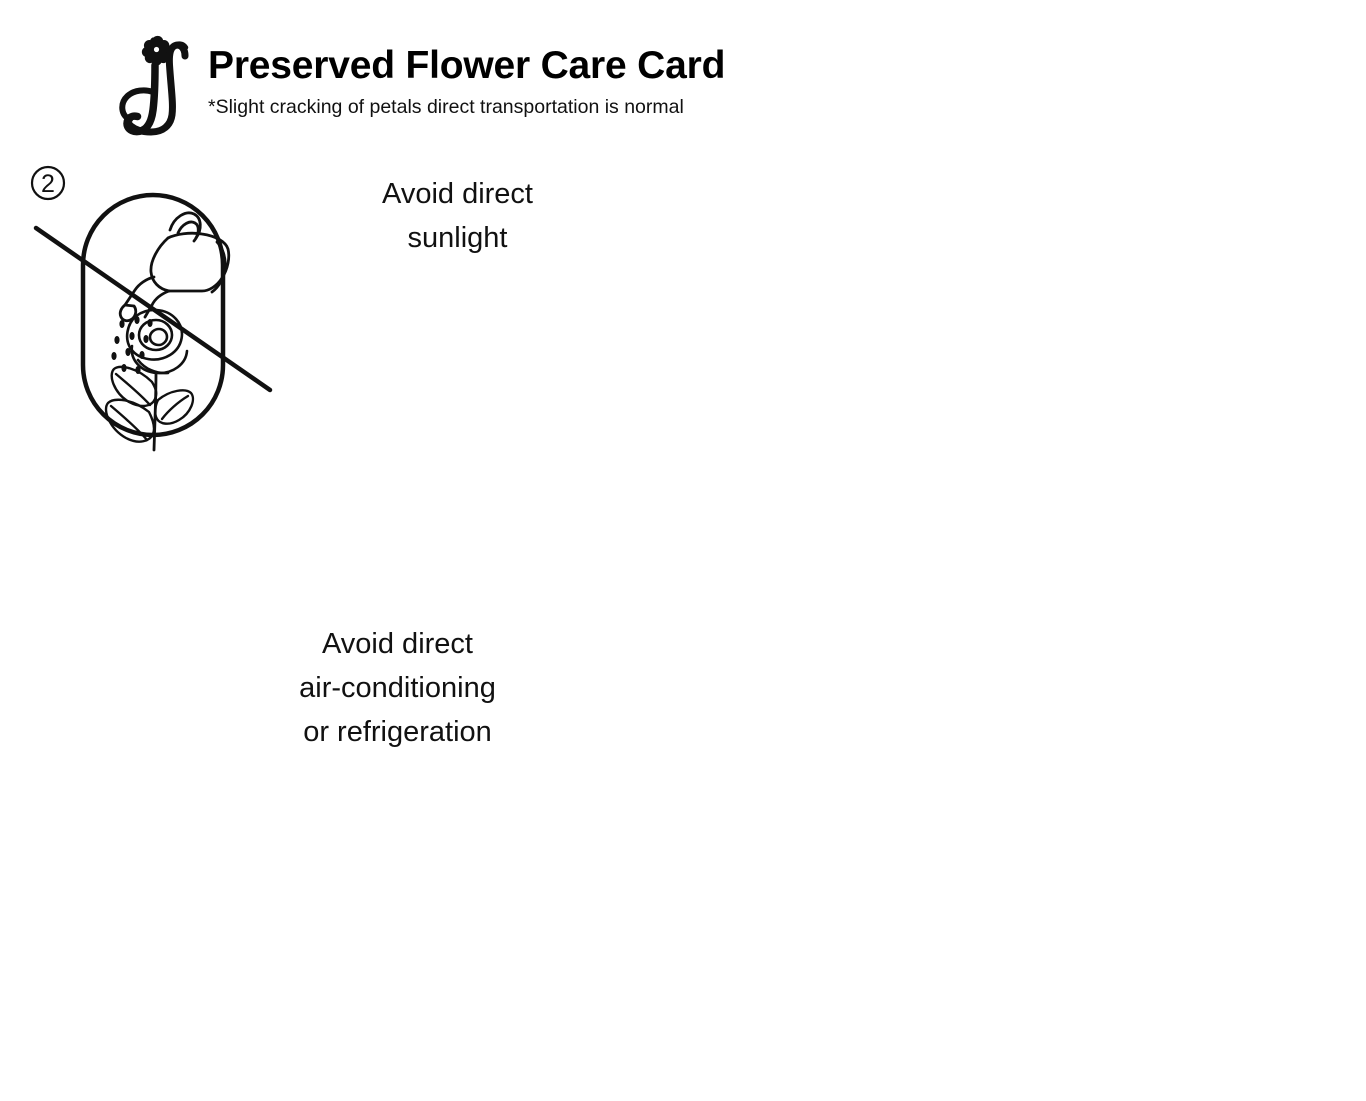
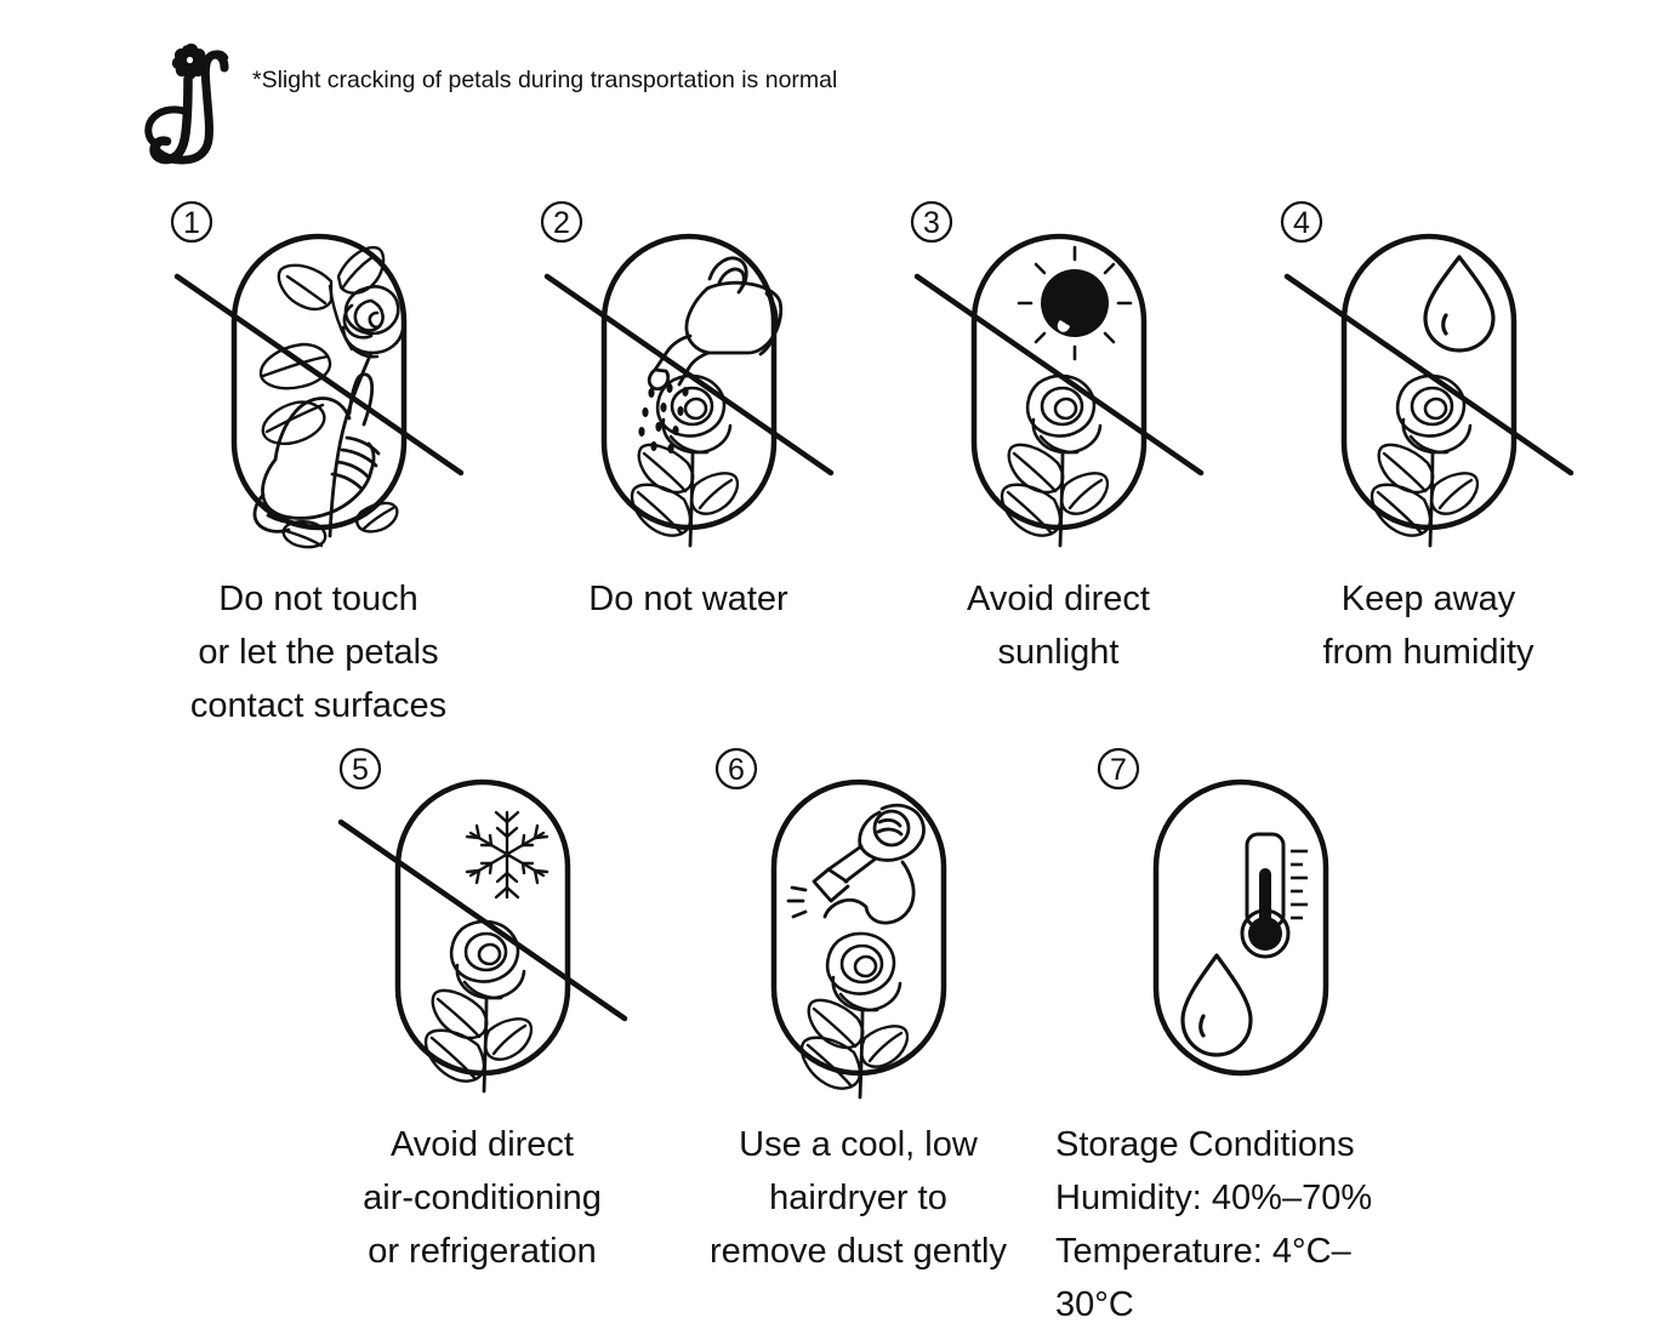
- Preserved Flower Care Card
- *Slight cracking of petals direct transportation is normal
+ *Slight cracking of petals during transportation is normal
+ 1
+ Do not touch
+ or let the petals
+ contact surfaces
  2
+ Do not water
+ 3
  Avoid direct
  sunlight
+ 4
+ Keep away
+ from humidity
+ 5
  Avoid direct
  air-conditioning
  or refrigeration
+ 6
+ Use a cool, low
+ hairdryer to
+ remove dust gently
+ 7
+ Storage Conditions
+ Humidity: 40%–70%
+ Temperature: 4°C–30°C
